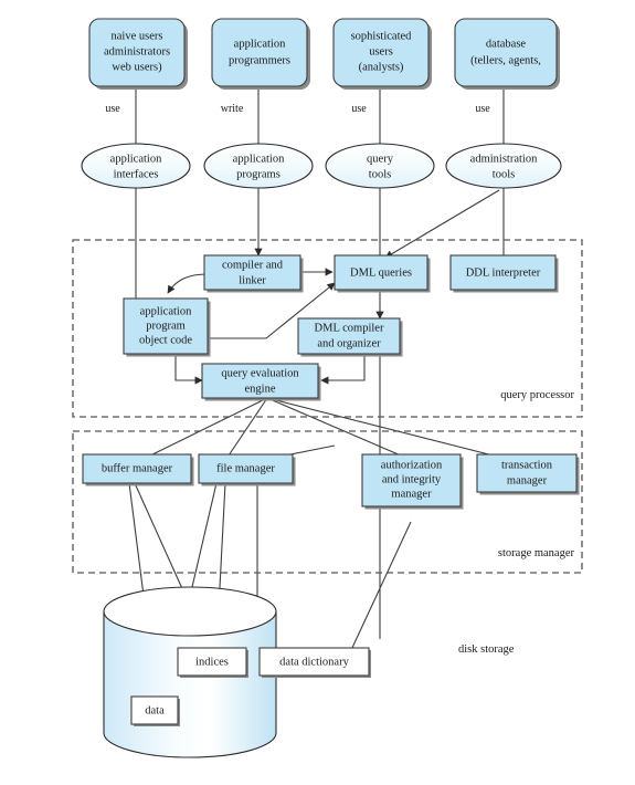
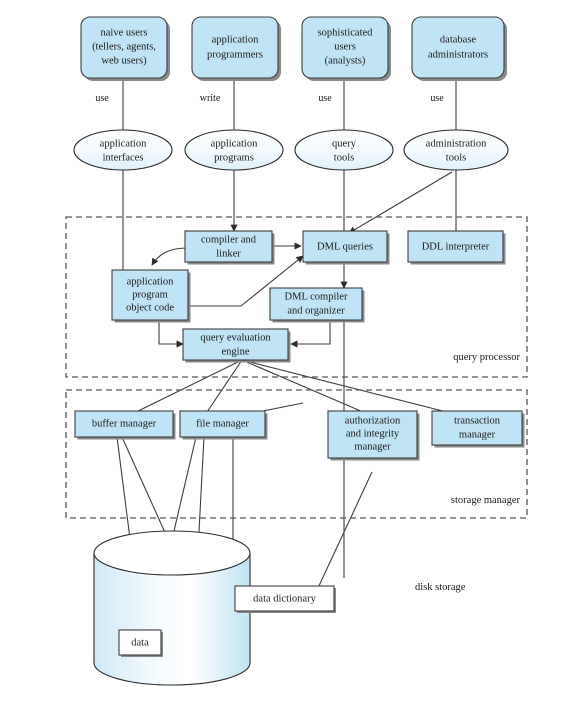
  query processor
  storage manager
  disk storage
  naive users
- administrators
+ (tellers, agents,
  web users)
  application
  programmers
  sophisticated
  users
  (analysts)
  database
- (tellers, agents,
+ administrators
  use
  write
  use
  use
  application
  interfaces
  application
  programs
  query
  tools
  administration
  tools
  compiler and
  linker
  DML queries
  DDL interpreter
  application
  program
  object code
  DML compiler
  and organizer
  query evaluation
  engine
  buffer manager
  file manager
  authorization
  and integrity
  manager
  transaction
  manager
- indices
  data dictionary
  data
